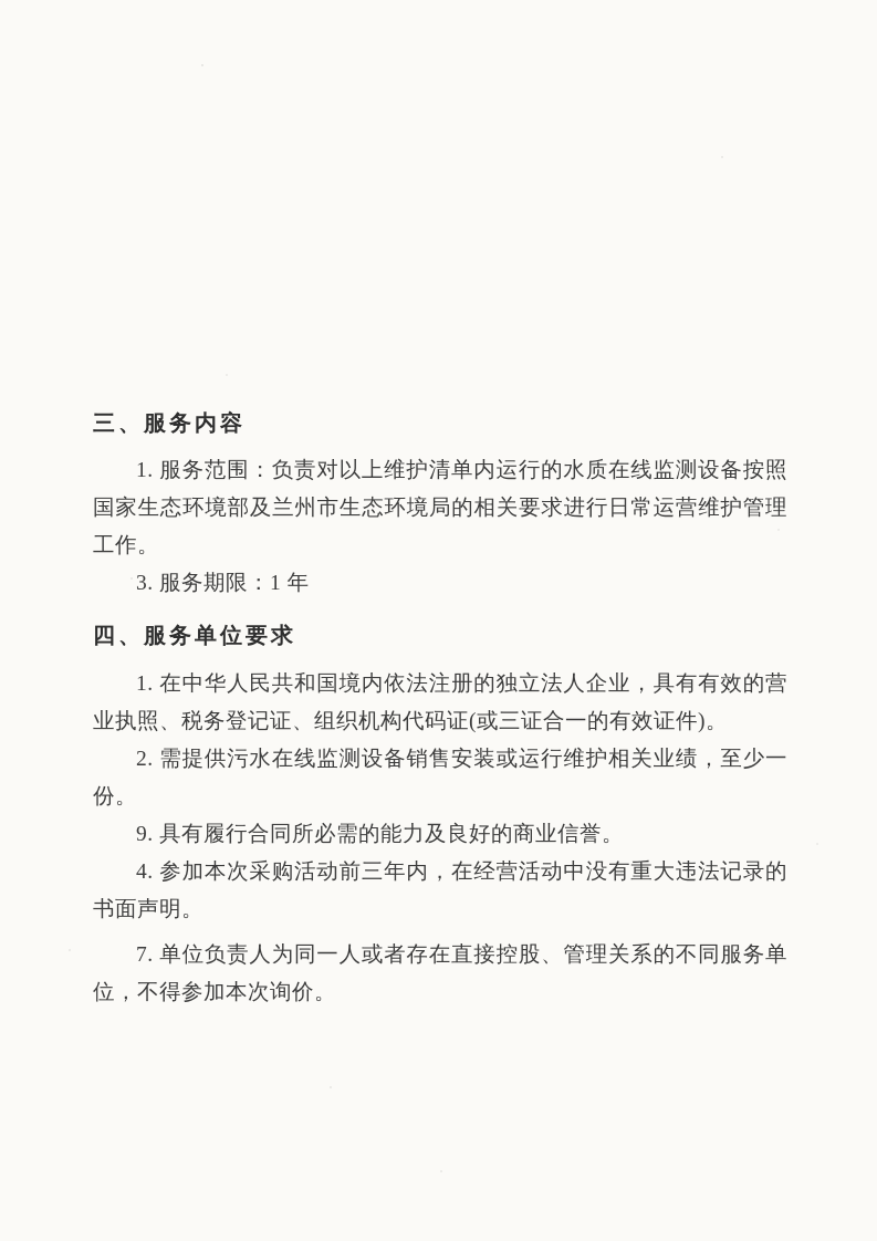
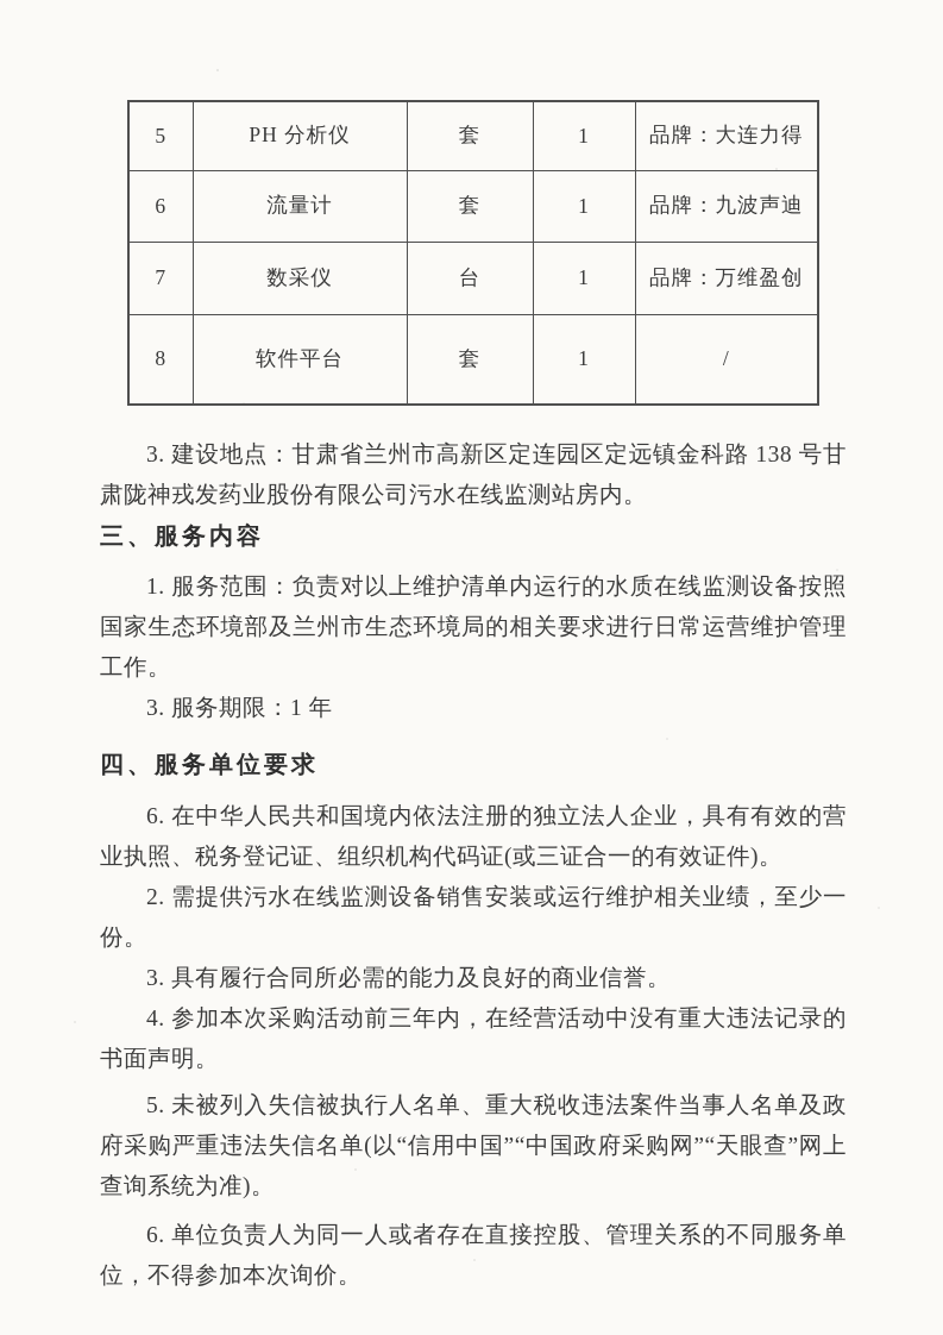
+ 5	PH 分析仪	套	1	品牌：大连力得
+ 6	流量计	套	1	品牌：九波声迪
+ 7	数采仪	台	1	品牌：万维盈创
+ 8	软件平台	套	1	/
+ 3. 建设地点：甘肃省兰州市高新区定连园区定远镇金科路 138 号甘肃陇神戎发药业股份有限公司污水在线监测站房内。
  三、服务内容
  1. 服务范围：负责对以上维护清单内运行的水质在线监测设备按照国家生态环境部及兰州市生态环境局的相关要求进行日常运营维护管理工作。
  3. 服务期限：1 年
  四、服务单位要求
- 1. 在中华人民共和国境内依法注册的独立法人企业，具有有效的营业执照、税务登记证、组织机构代码证(或三证合一的有效证件)。
+ 6. 在中华人民共和国境内依法注册的独立法人企业，具有有效的营业执照、税务登记证、组织机构代码证(或三证合一的有效证件)。
  2. 需提供污水在线监测设备销售安装或运行维护相关业绩，至少一份。
- 9. 具有履行合同所必需的能力及良好的商业信誉。
+ 3. 具有履行合同所必需的能力及良好的商业信誉。
  4. 参加本次采购活动前三年内，在经营活动中没有重大违法记录的书面声明。
+ 5. 未被列入失信被执行人名单、重大税收违法案件当事人名单及政府采购严重违法失信名单(以“信用中国”“中国政府采购网”“天眼查”网上查询系统为准)。
- 7. 单位负责人为同一人或者存在直接控股、管理关系的不同服务单位，不得参加本次询价。
+ 6. 单位负责人为同一人或者存在直接控股、管理关系的不同服务单位，不得参加本次询价。
